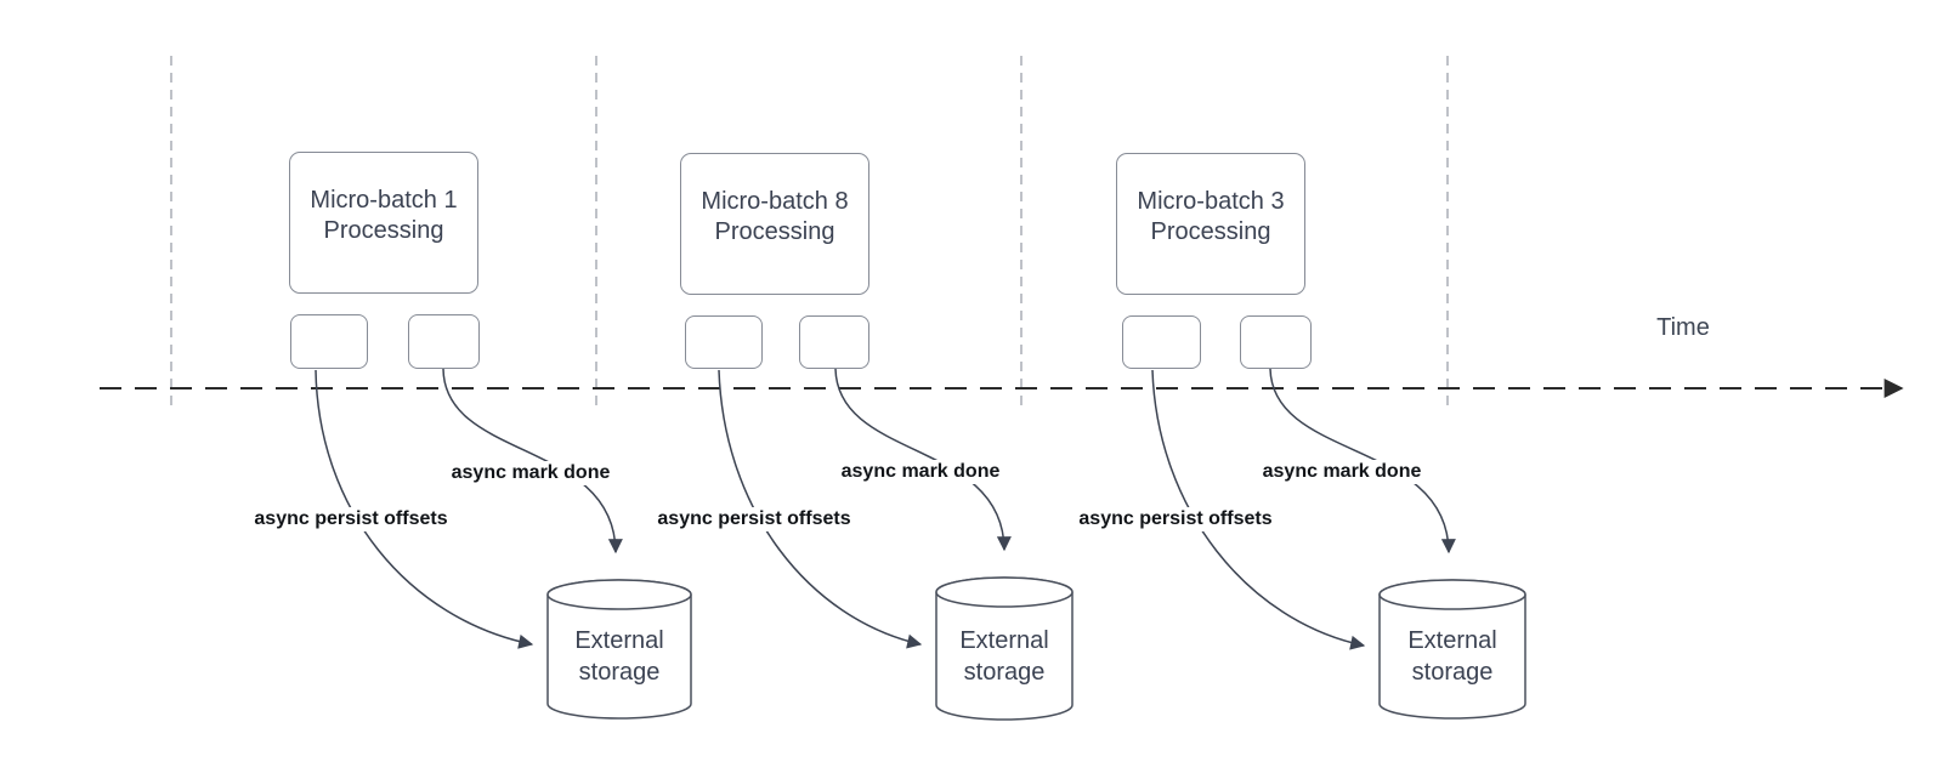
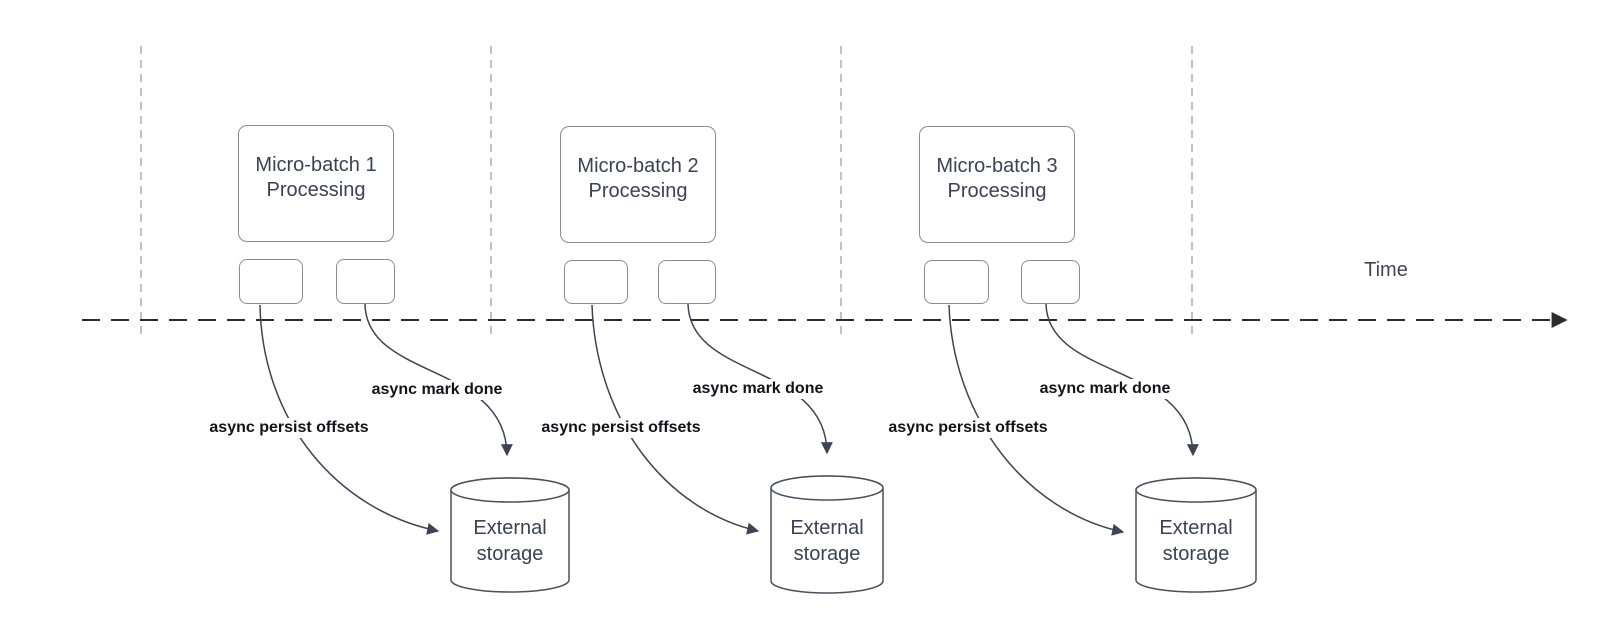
  Time
  Micro-batch 1
  Processing
  async persist offsets
  async mark done
  External storage
- Micro-batch 8
+ Micro-batch 2
  Processing
  async persist offsets
  async mark done
  External storage
  Micro-batch 3
  Processing
  async persist offsets
  async mark done
  External storage
